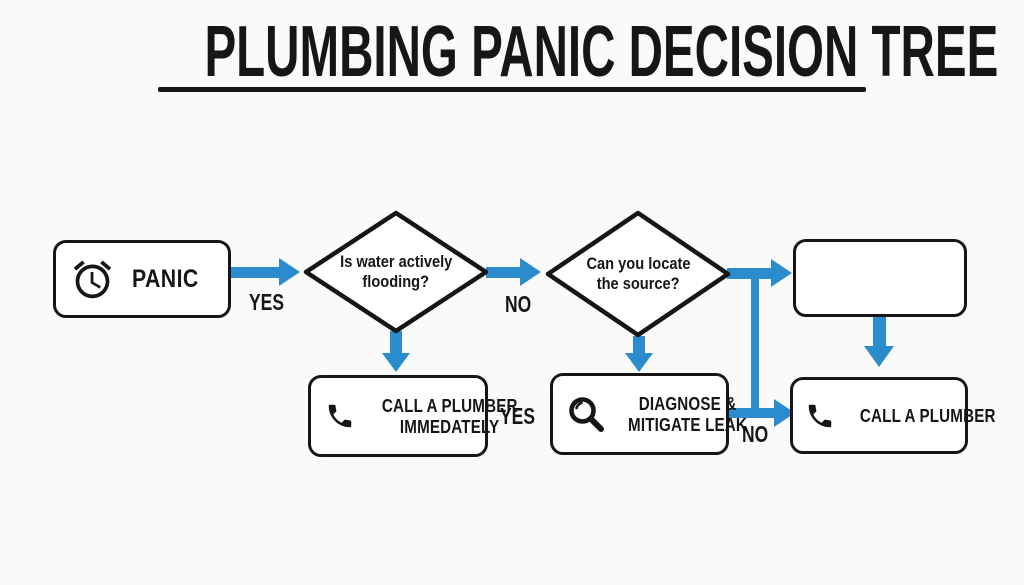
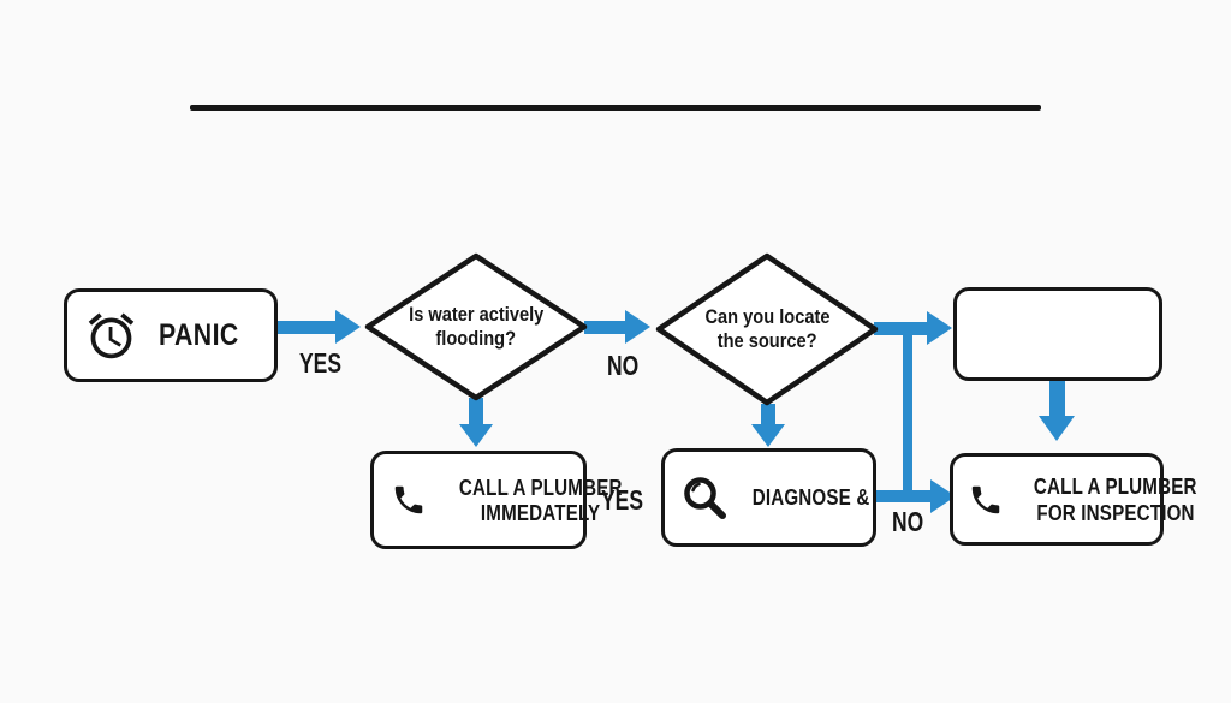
- PLUMBING PANIC DECISION TREE
  YES
  NO
  YES
  NO
  PANIC
  Is water actively
  flooding?
  Can you locate
  the source?
  CALL A PLUMBER
  IMMEDATELY
  DIAGNOSE &
- MITIGATE LEAK
  CALL A PLUMBER
+ FOR INSPECTION
